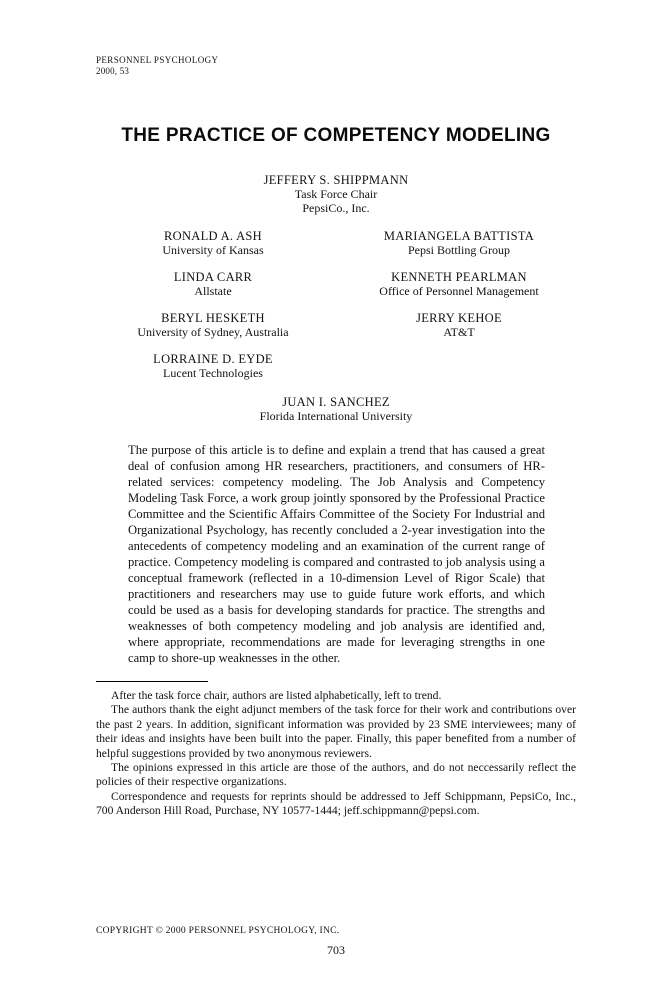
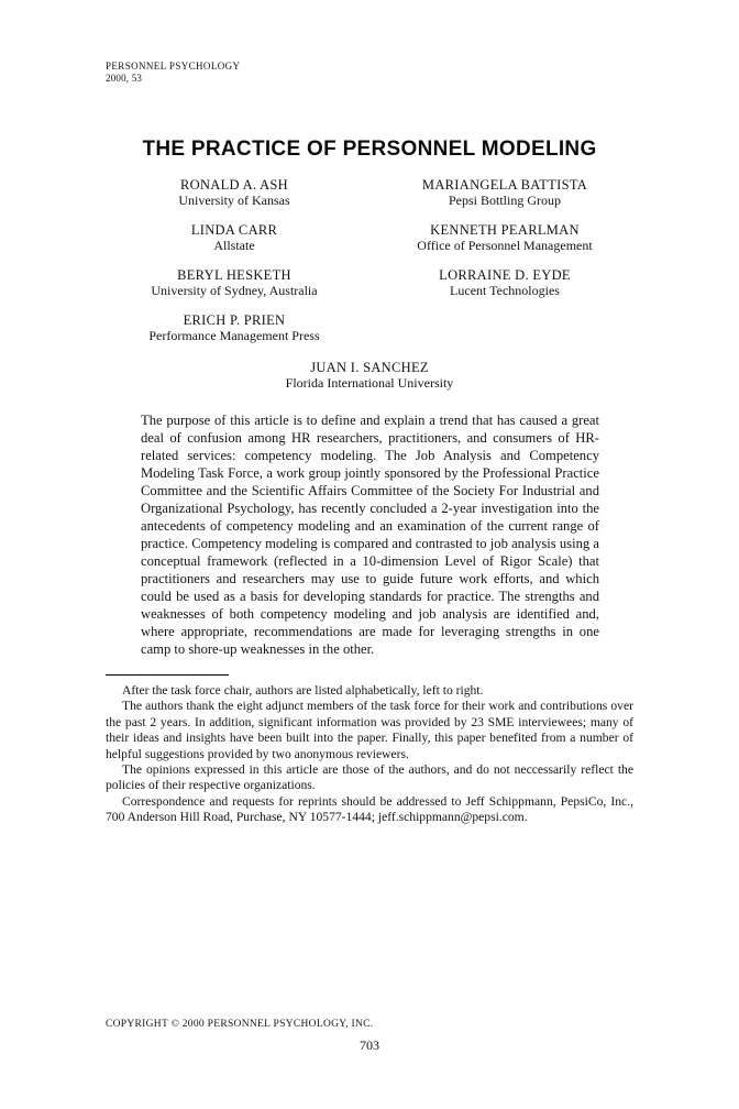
  PERSONNEL PSYCHOLOGY
  2000, 53
- THE PRACTICE OF COMPETENCY MODELING
+ THE PRACTICE OF PERSONNEL MODELING
- JEFFERY S. SHIPPMANN
- Task Force Chair
- PepsiCo., Inc.
  RONALD A. ASH
  University of Kansas
  MARIANGELA BATTISTA
  Pepsi Bottling Group
  LINDA CARR
  Allstate
  KENNETH PEARLMAN
  Office of Personnel Management
  BERYL HESKETH
  University of Sydney, Australia
- JERRY KEHOE
- AT&T
  LORRAINE D. EYDE
  Lucent Technologies
+ ERICH P. PRIEN
+ Performance Management Press
  JUAN I. SANCHEZ
  Florida International University
  The purpose of this article is to define and explain a trend that has caused a great deal of confusion among HR researchers, practitioners, and consumers of HR-related services: competency modeling. The Job Analysis and Competency Modeling Task Force, a work group jointly sponsored by the Professional Practice Committee and the Scientific Affairs Committee of the Society For Industrial and Organizational Psychology, has recently concluded a 2-year investigation into the antecedents of competency modeling and an examination of the current range of practice. Competency modeling is compared and contrasted to job analysis using a conceptual framework (reflected in a 10-dimension Level of Rigor Scale) that practitioners and researchers may use to guide future work efforts, and which could be used as a basis for developing standards for practice. The strengths and weaknesses of both competency modeling and job analysis are identified and, where appropriate, recommendations are made for leveraging strengths in one camp to shore-up weaknesses in the other.
- After the task force chair, authors are listed alphabetically, left to trend.
+ After the task force chair, authors are listed alphabetically, left to right.
  The authors thank the eight adjunct members of the task force for their work and contributions over the past 2 years. In addition, significant information was provided by 23 SME interviewees; many of their ideas and insights have been built into the paper. Finally, this paper benefited from a number of helpful suggestions provided by two anonymous reviewers.
  The opinions expressed in this article are those of the authors, and do not neccessarily reflect the policies of their respective organizations.
  Correspondence and requests for reprints should be addressed to Jeff Schippmann, PepsiCo, Inc., 700 Anderson Hill Road, Purchase, NY 10577-1444; jeff.schippmann@pepsi.com.
  COPYRIGHT © 2000 PERSONNEL PSYCHOLOGY, INC.
  703
